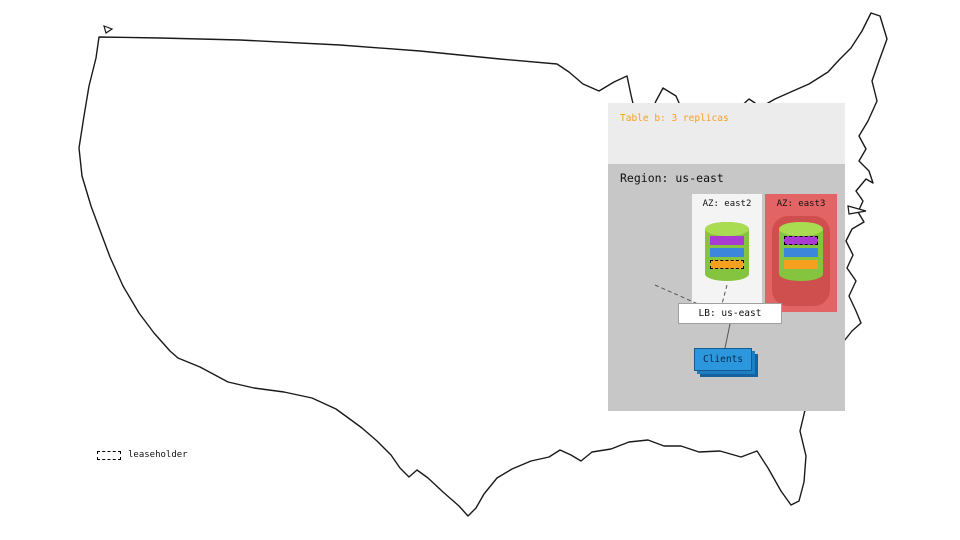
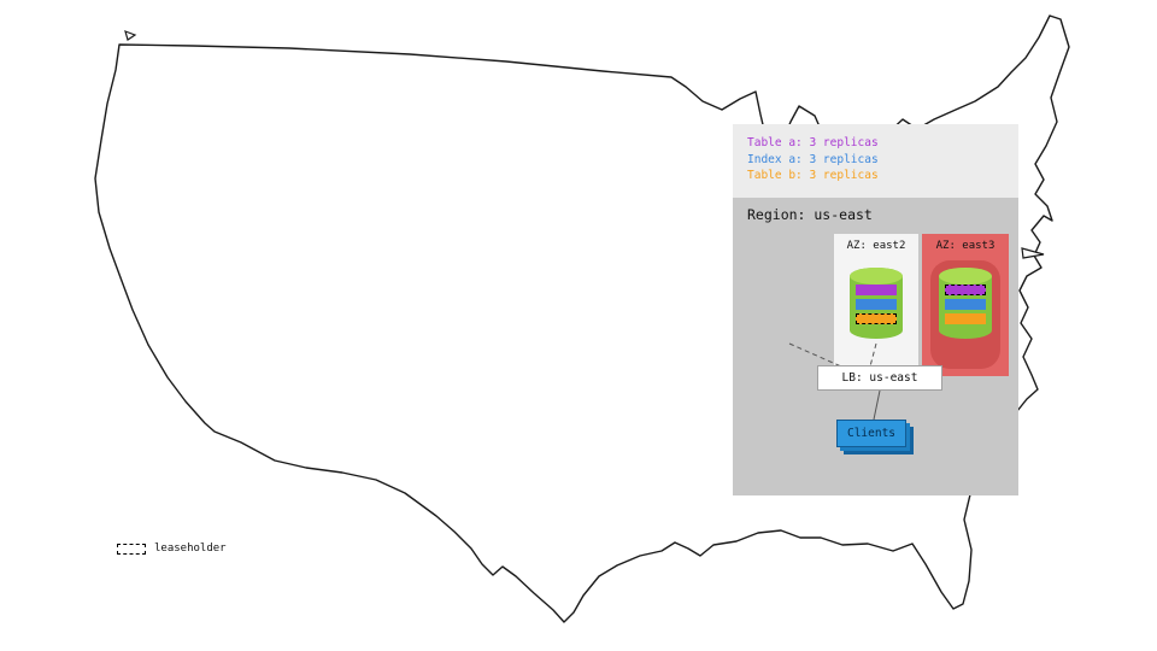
+ Table a: 3 replicas
+ Index a: 3 replicas
  Table b: 3 replicas
  Region: us-east
  AZ: east2
  AZ: east3
  LB: us-east
  Clients
  leaseholder
